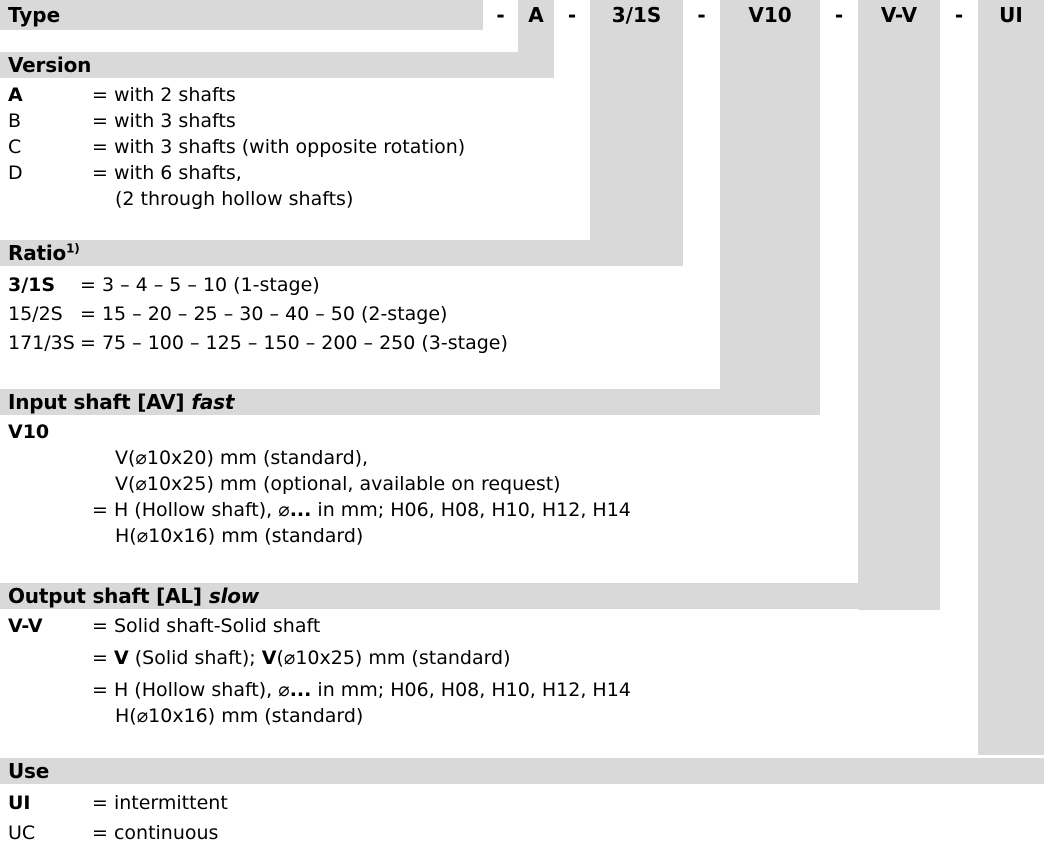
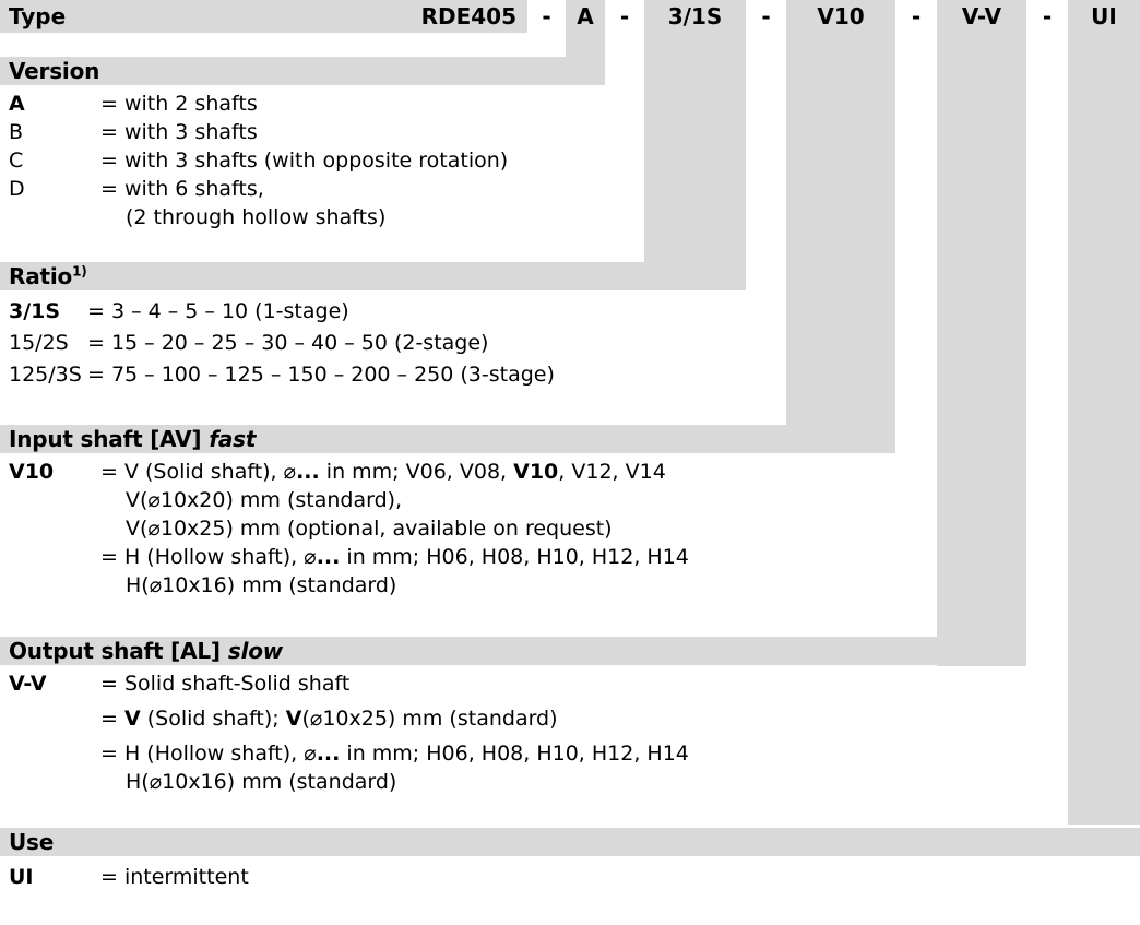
  Type
+ RDE405
  -
  A
  -
  3/1S
  -
  V10
  -
  V-V
  -
  UI
  Version
  A
  = with 2 shafts
  B
  = with 3 shafts
  C
  = with 3 shafts (with opposite rotation)
  D
  = with 6 shafts,
  (2 through hollow shafts)
  Ratio1)
  3/1S
  = 3 – 4 – 5 – 10 (1-stage)
  15/2S
  = 15 – 20 – 25 – 30 – 40 – 50 (2-stage)
- 171/3S
+ 125/3S
  = 75 – 100 – 125 – 150 – 200 – 250 (3-stage)
  Input shaft [AV] fast
  V10
+ = V (Solid shaft), ⌀... in mm; V06, V08, V10, V12, V14
  V(⌀10x20) mm (standard),
  V(⌀10x25) mm (optional, available on request)
  = H (Hollow shaft), ⌀... in mm; H06, H08, H10, H12, H14
  H(⌀10x16) mm (standard)
  Output shaft [AL] slow
  V-V
  = Solid shaft-Solid shaft
  = V (Solid shaft); V(⌀10x25) mm (standard)
  = H (Hollow shaft), ⌀... in mm; H06, H08, H10, H12, H14
  H(⌀10x16) mm (standard)
  Use
  UI
  = intermittent
- UC
- = continuous
